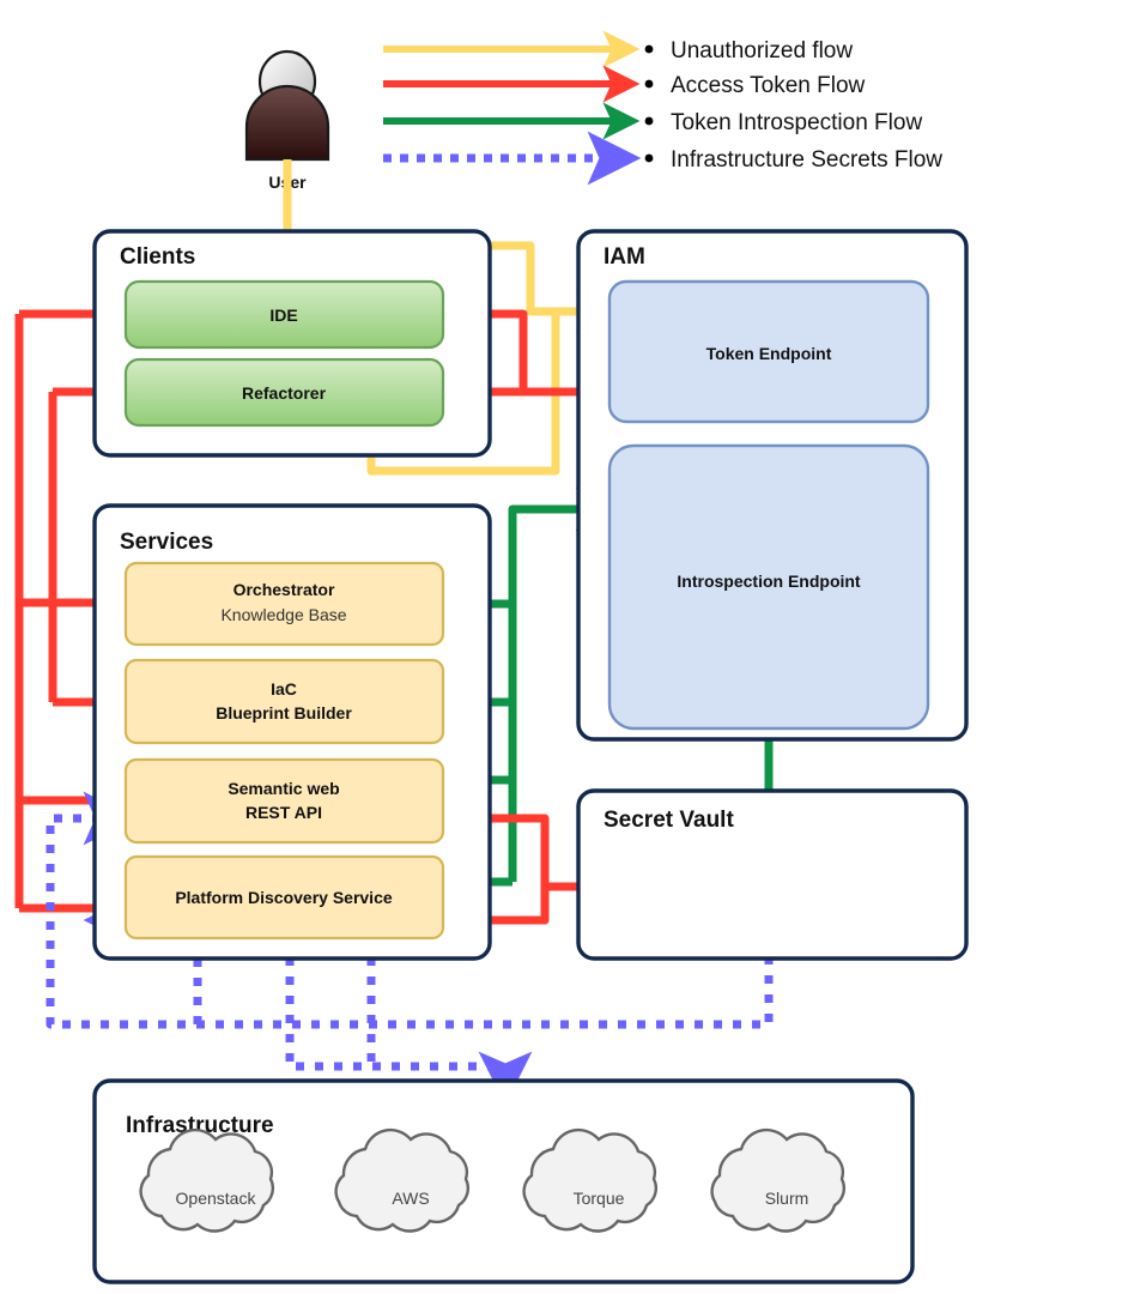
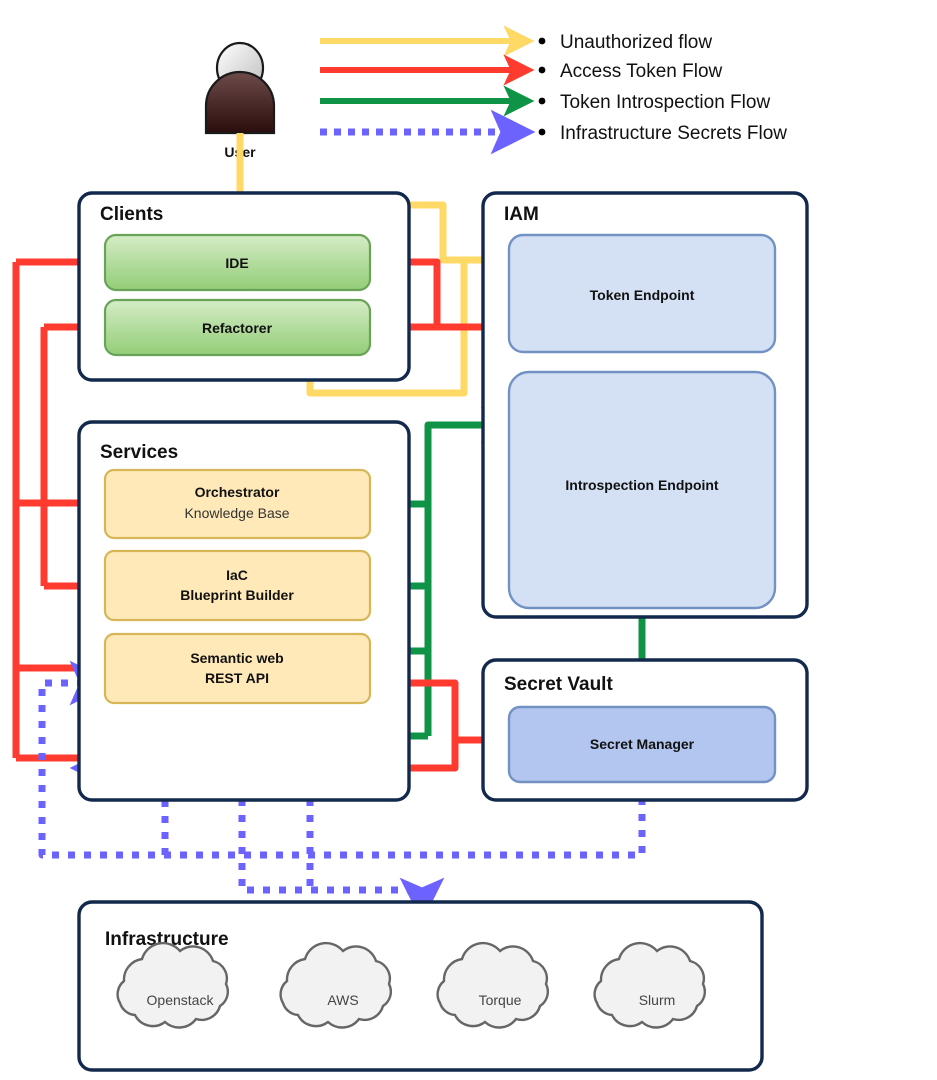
  Unauthorized flow
  Access Token Flow
  Token Introspection Flow
  Infrastructure Secrets Flow
  Uer
  Clients
  IDE
  Refactorer
  Services
  Orchestrator
  Knowledge Base
  IaC
  Blueprint Builder
  Semantic web
  REST API
- Platform Discovery Service
  IAM
  Token Endpoint
  Introspection Endpoint
  Secret Vault
+ Secret Manager
  Infrastructure
  Openstack
  AWS
  Torque
  Slurm
